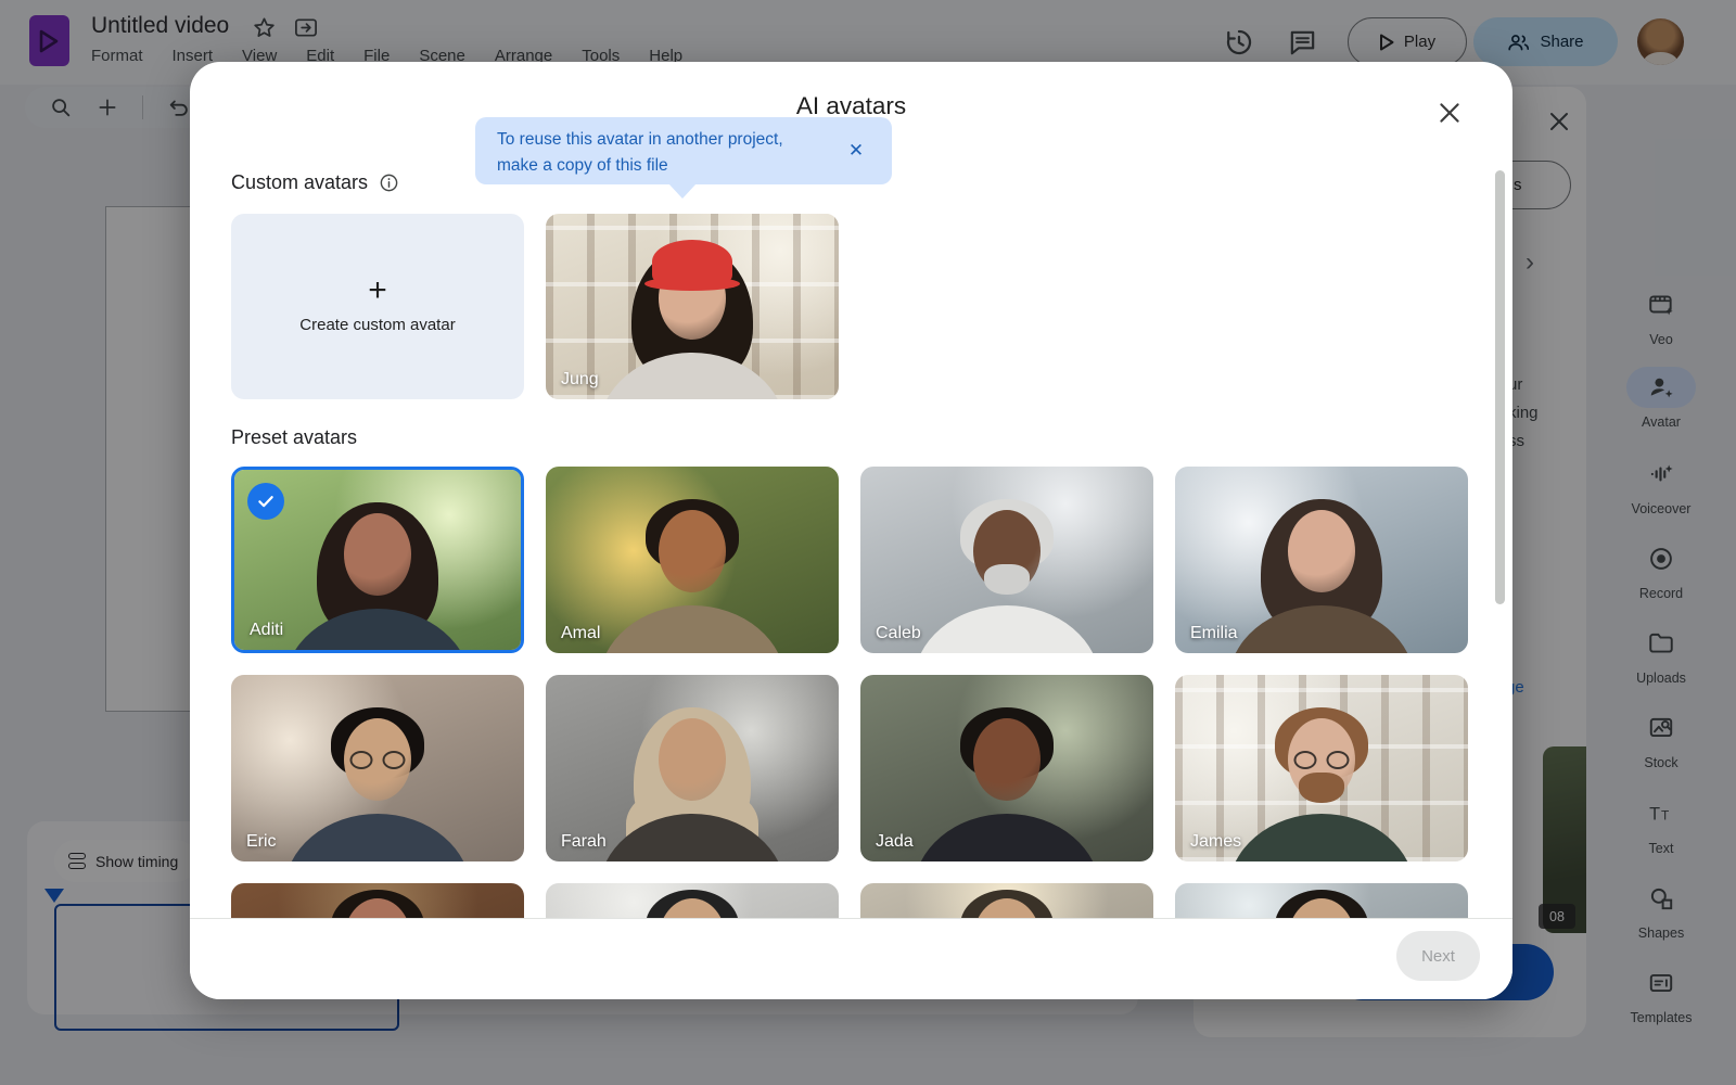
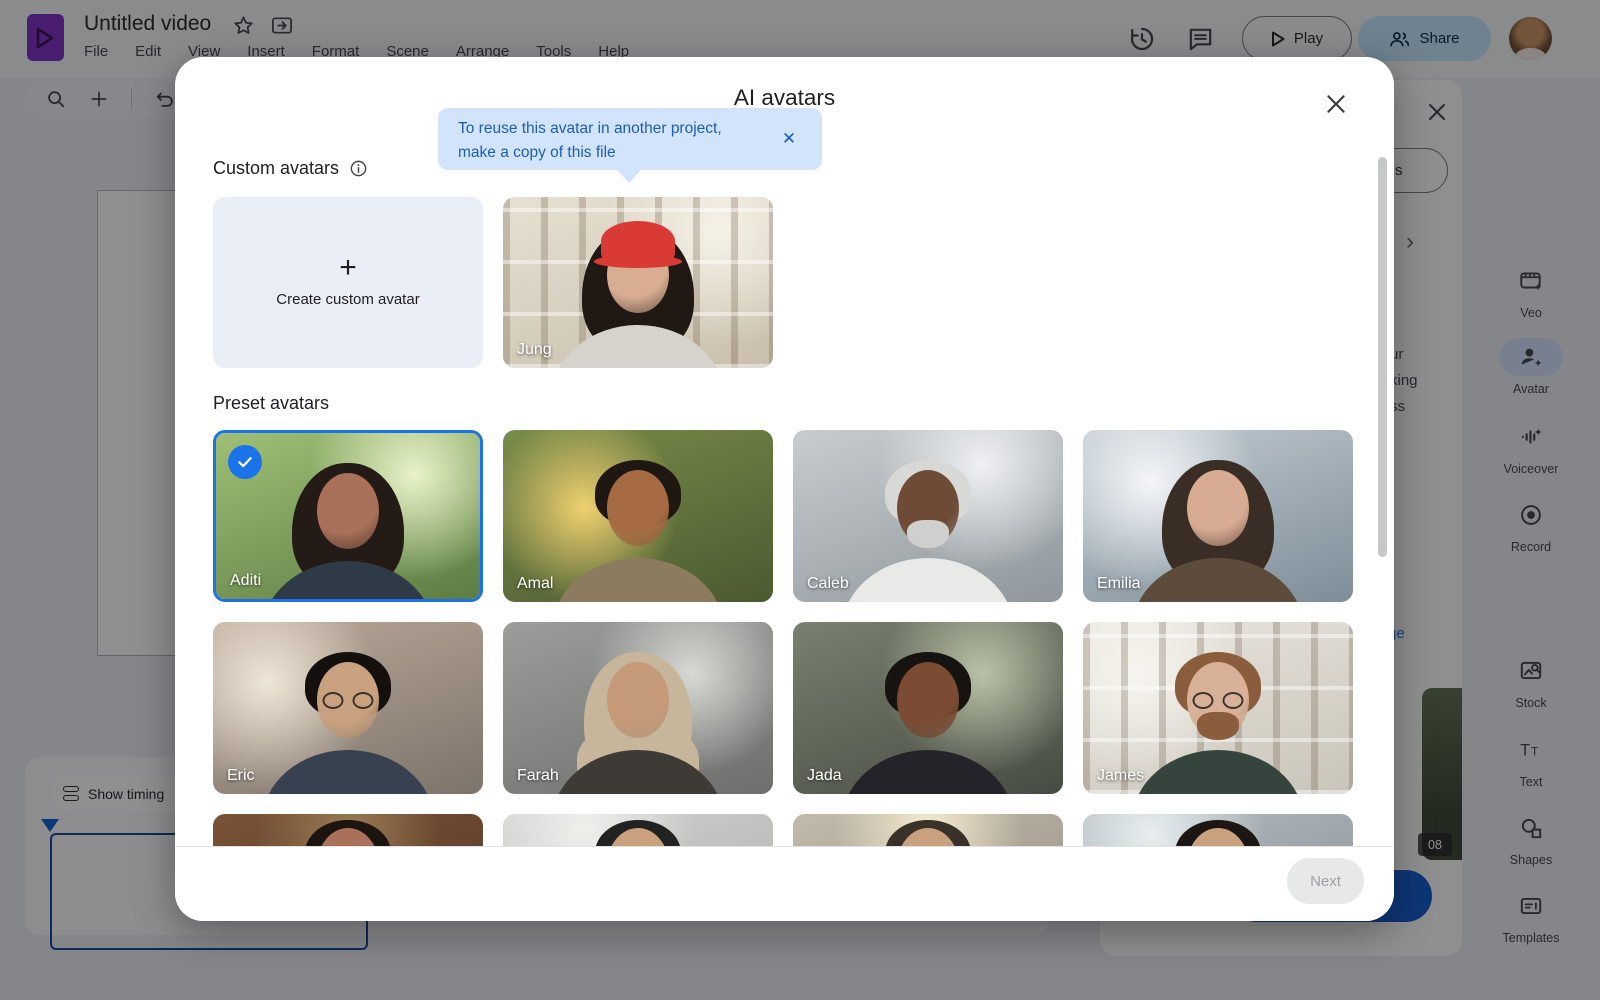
  Untitled video
- Format
+ File
- Insert
+ Edit
  View
- Edit
+ Insert
- File
+ Format
  Scene
  Arrange
  Tools
  Help
  Play
  Share
  Show timing
  s
  ›
  ur
  ing
  08
  Veo
  Avatar
  Voiceover
  Record
- Uploads
  Stock
  T
  T
  Text
  Shapes
  Templates
  AI avatars
  Custom avatars
  +
  Create custom avatar
  Preset avatars
  Jung
  Aditi
  Amal
  Caleb
  Emilia
  Eric
  Farah
  Jada
  James
  To reuse this avatar in another project, make a copy of this file
  ✕
  Next
